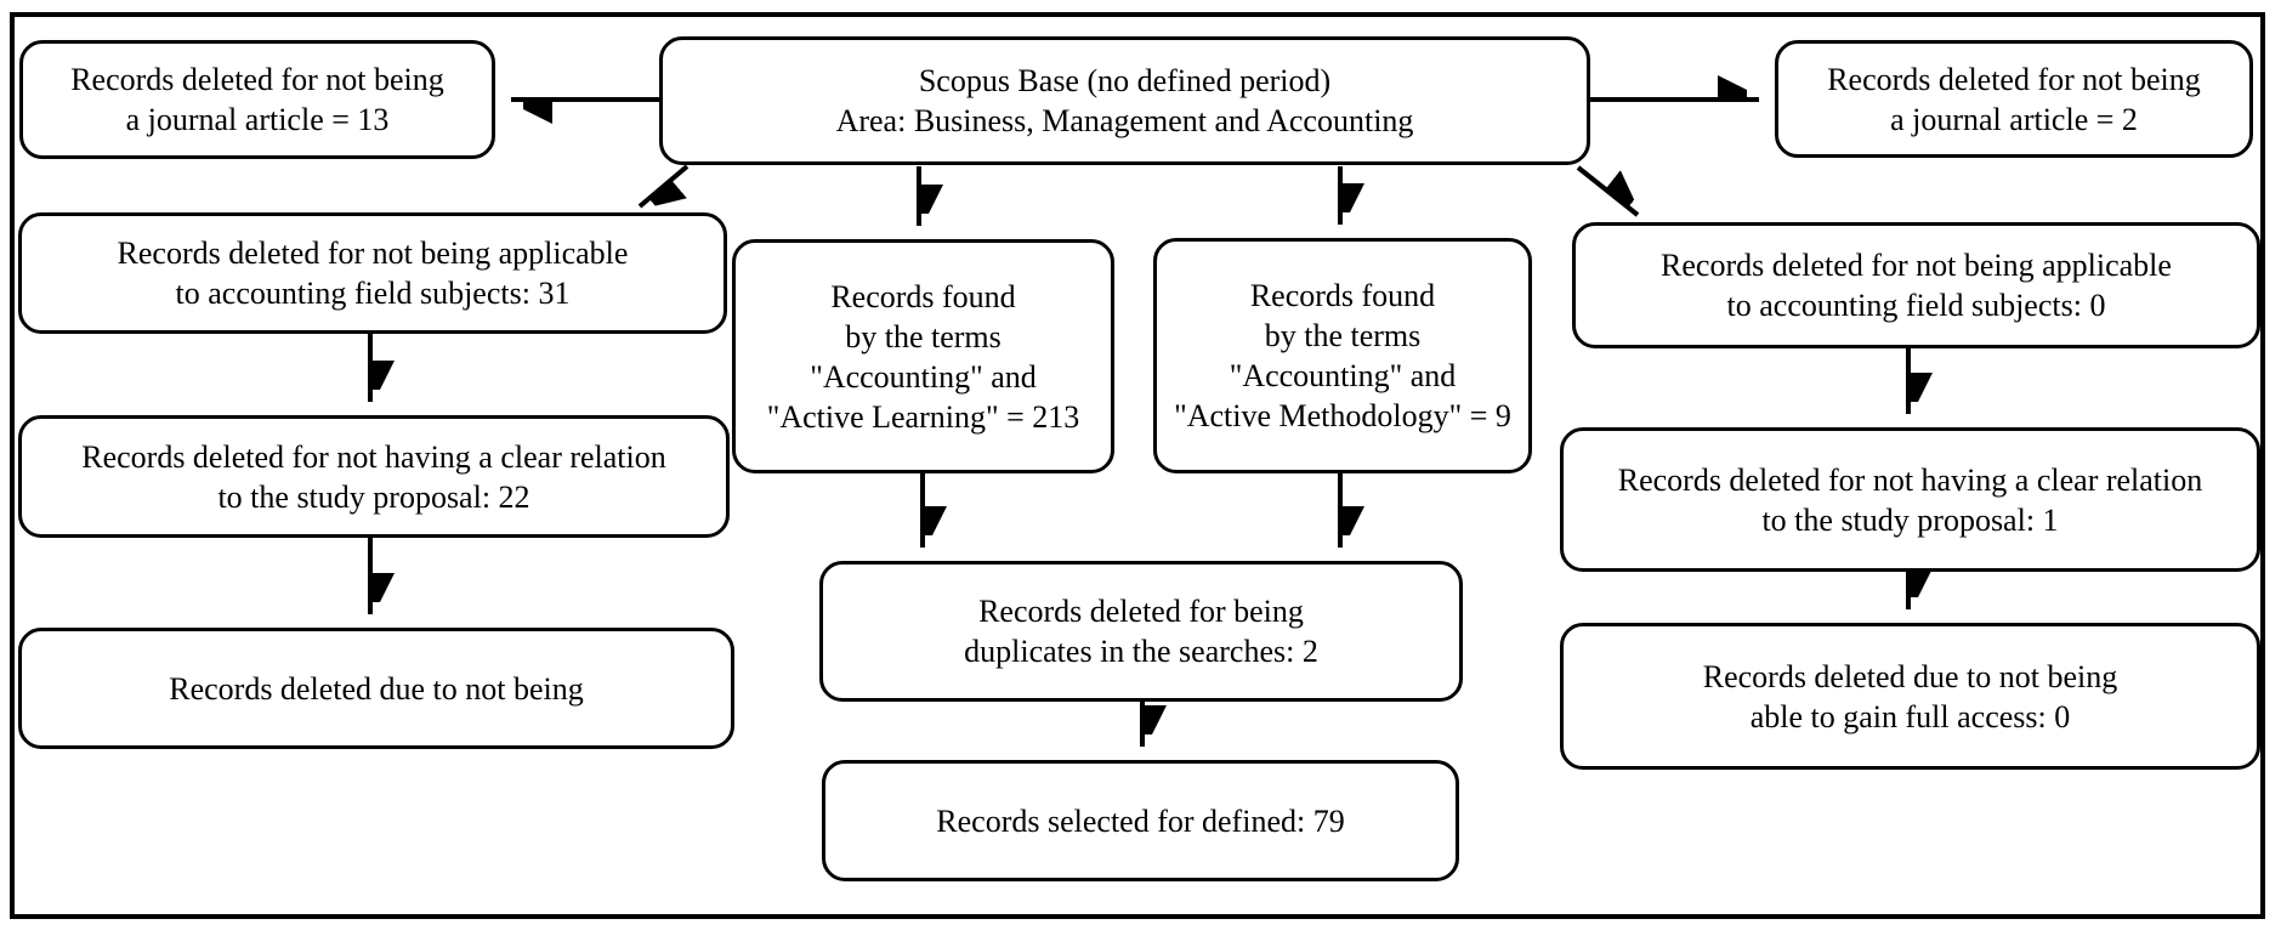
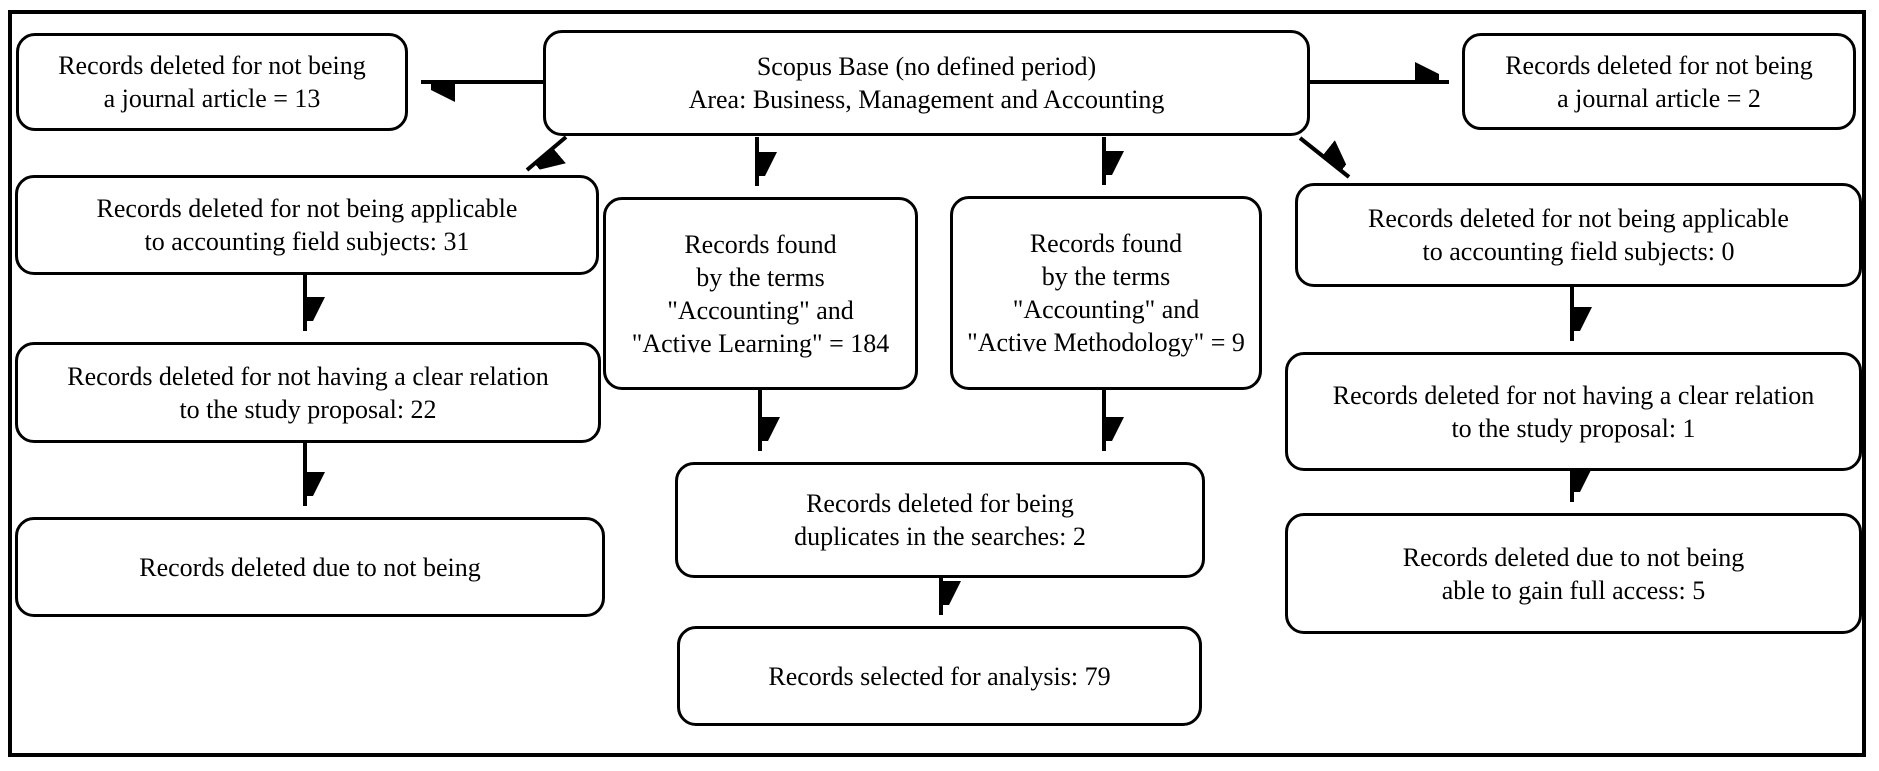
  Scopus Base (no defined period)
  Area: Business, Management and Accounting
  Records deleted for not being
  a journal article = 13
  Records deleted for not being
  a journal article = 2
  Records deleted for not being applicable
  to accounting field subjects: 31
  Records deleted for not having a clear relation
  to the study proposal: 22
  Records deleted due to not being
  Records found
  by the terms
  "Accounting" and
- "Active Learning" = 213
+ "Active Learning" = 184
  Records found
  by the terms
  "Accounting" and
  "Active Methodology" = 9
  Records deleted for not being applicable
  to accounting field subjects: 0
  Records deleted for not having a clear relation
  to the study proposal: 1
  Records deleted due to not being
- able to gain full access: 0
+ able to gain full access: 5
  Records deleted for being
  duplicates in the searches: 2
- Records selected for defined: 79
+ Records selected for analysis: 79
